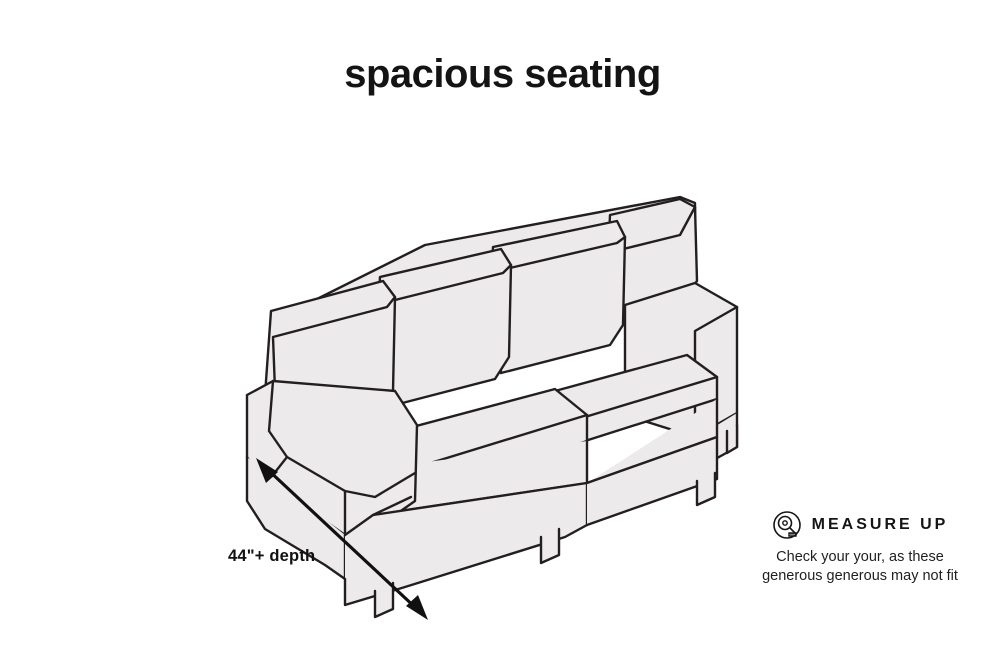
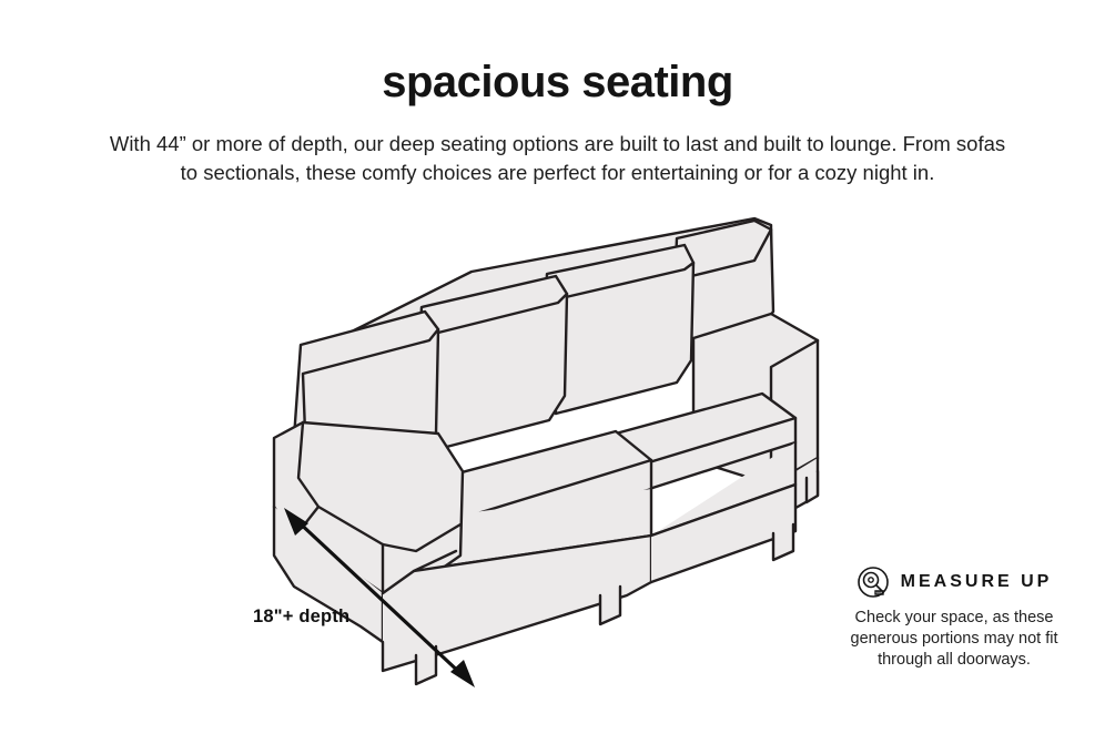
  spacious seating
+ With 44” or more of depth, our deep seating options are built to last and built to lounge. From sofas to sectionals, these comfy choices are perfect for entertaining or for a cozy night in.
- 44"+ depth
+ 18"+ depth
  MEASURE UP
- Check your your, as these
+ Check your space, as these
- generous generous may not fit
+ generous portions may not fit
+ through all doorways.
